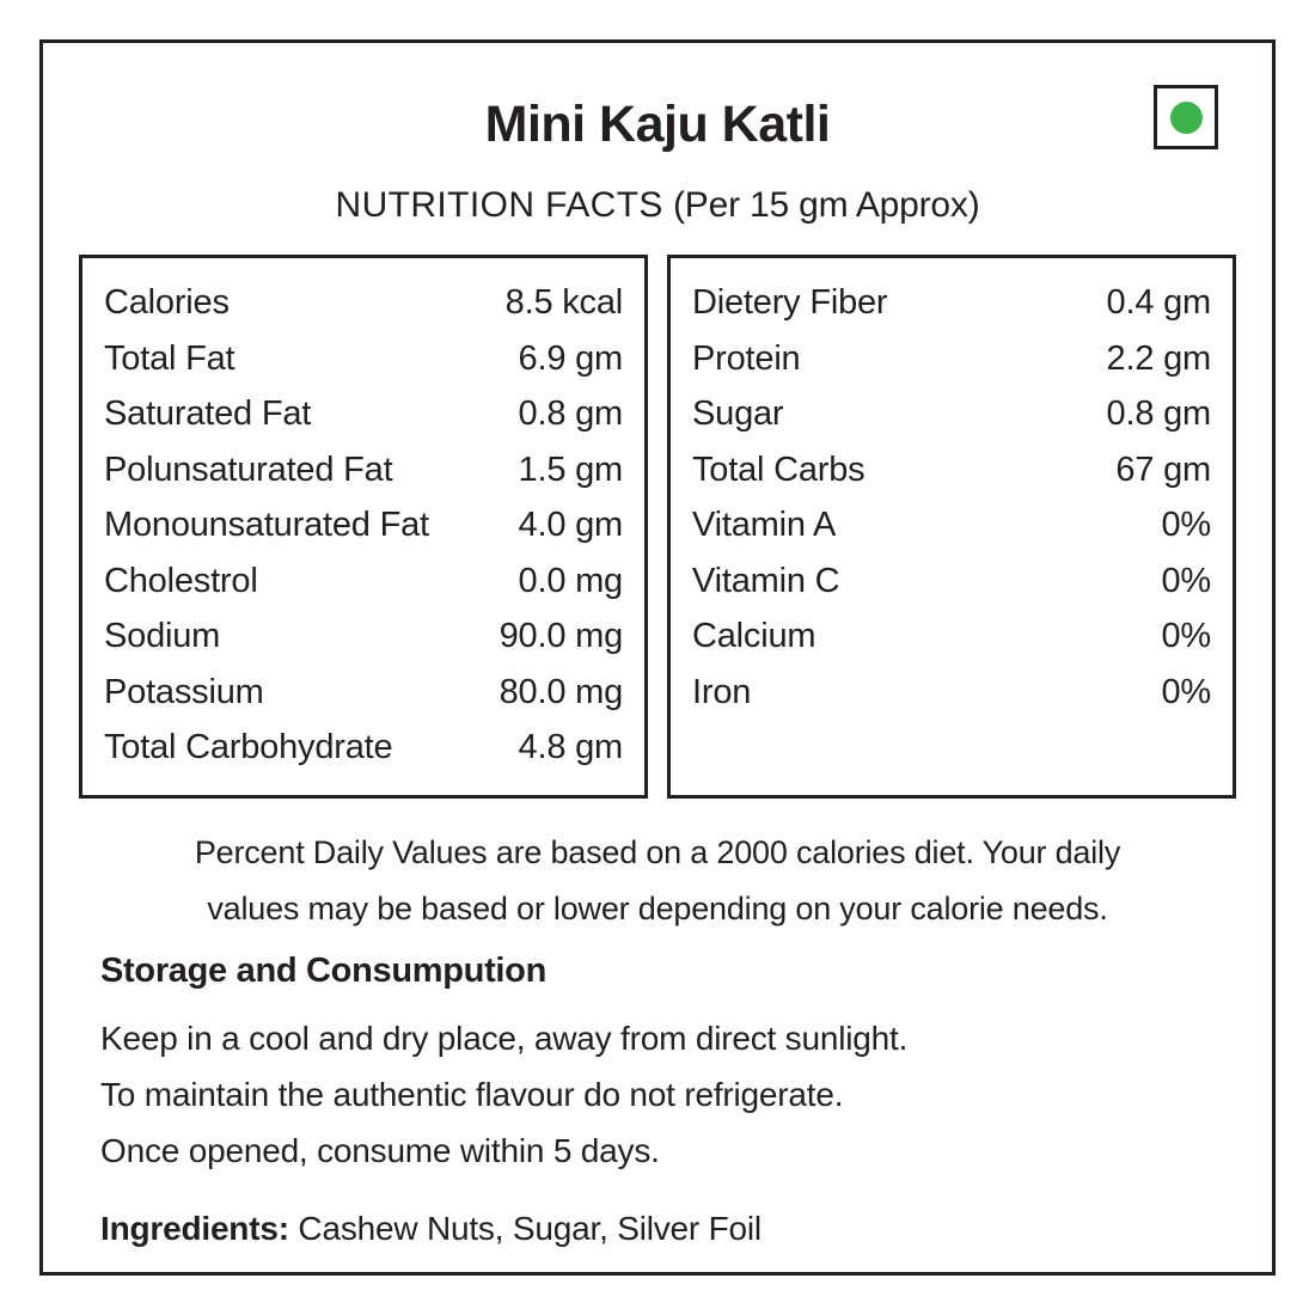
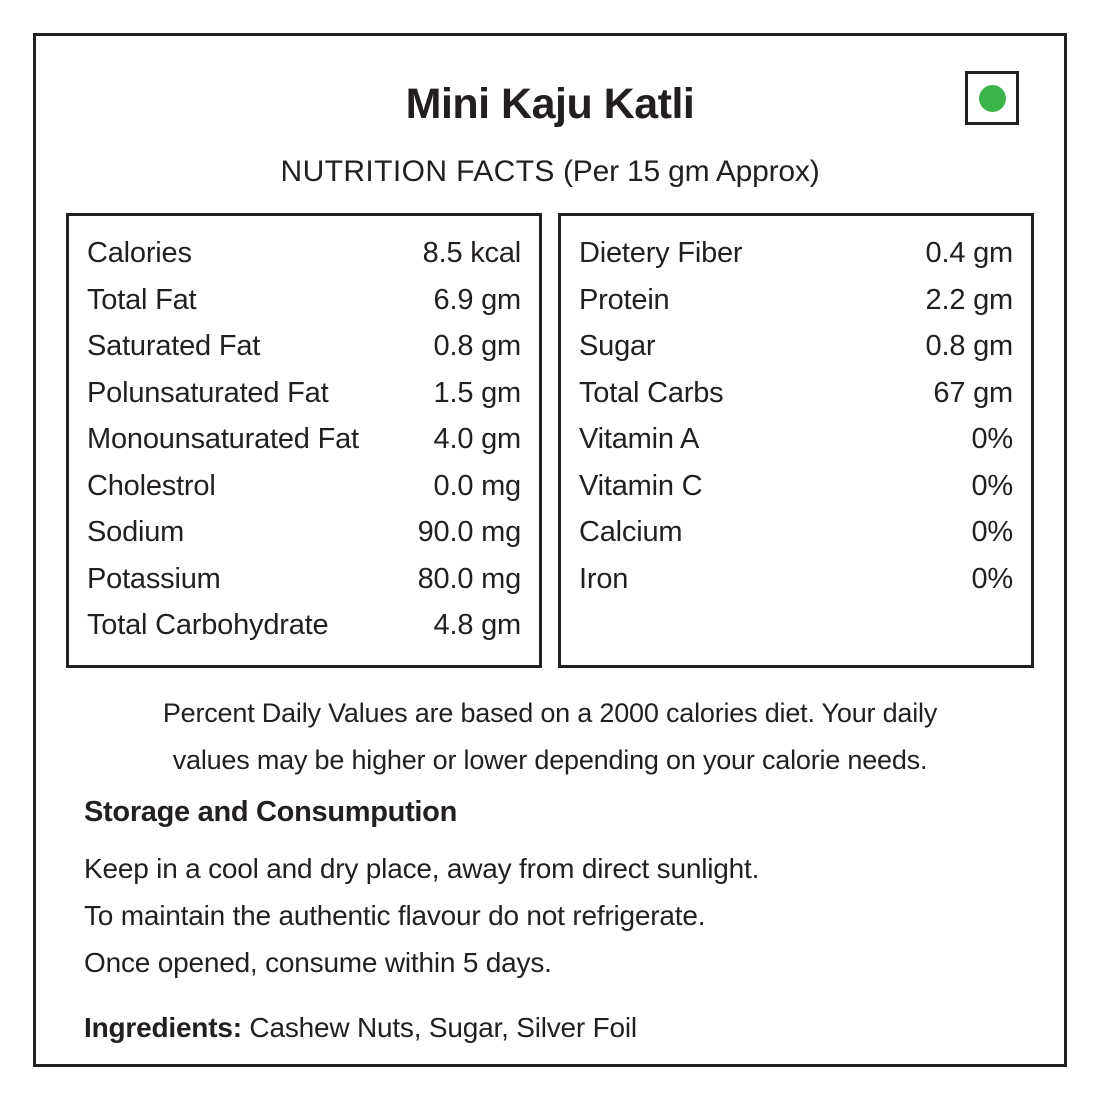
  Mini Kaju Katli
  NUTRITION FACTS (Per 15 gm Approx)
  Calories
  8.5 kcal
  Total Fat
  6.9 gm
  Saturated Fat
  0.8 gm
  Polunsaturated Fat
  1.5 gm
  Monounsaturated Fat
  4.0 gm
  Cholestrol
  0.0 mg
  Sodium
  90.0 mg
  Potassium
  80.0 mg
  Total Carbohydrate
  4.8 gm
  Dietery Fiber
  0.4 gm
  Protein
  2.2 gm
  Sugar
  0.8 gm
  Total Carbs
  67 gm
  Vitamin A
  0%
  Vitamin C
  0%
  Calcium
  0%
  Iron
  0%
  Percent Daily Values are based on a 2000 calories diet. Your daily
- values may be based or lower depending on your calorie needs.
+ values may be higher or lower depending on your calorie needs.
  Storage and Consumpution
  Keep in a cool and dry place, away from direct sunlight.
  To maintain the authentic flavour do not refrigerate.
  Once opened, consume within 5 days.
  Ingredients: Cashew Nuts, Sugar, Silver Foil
